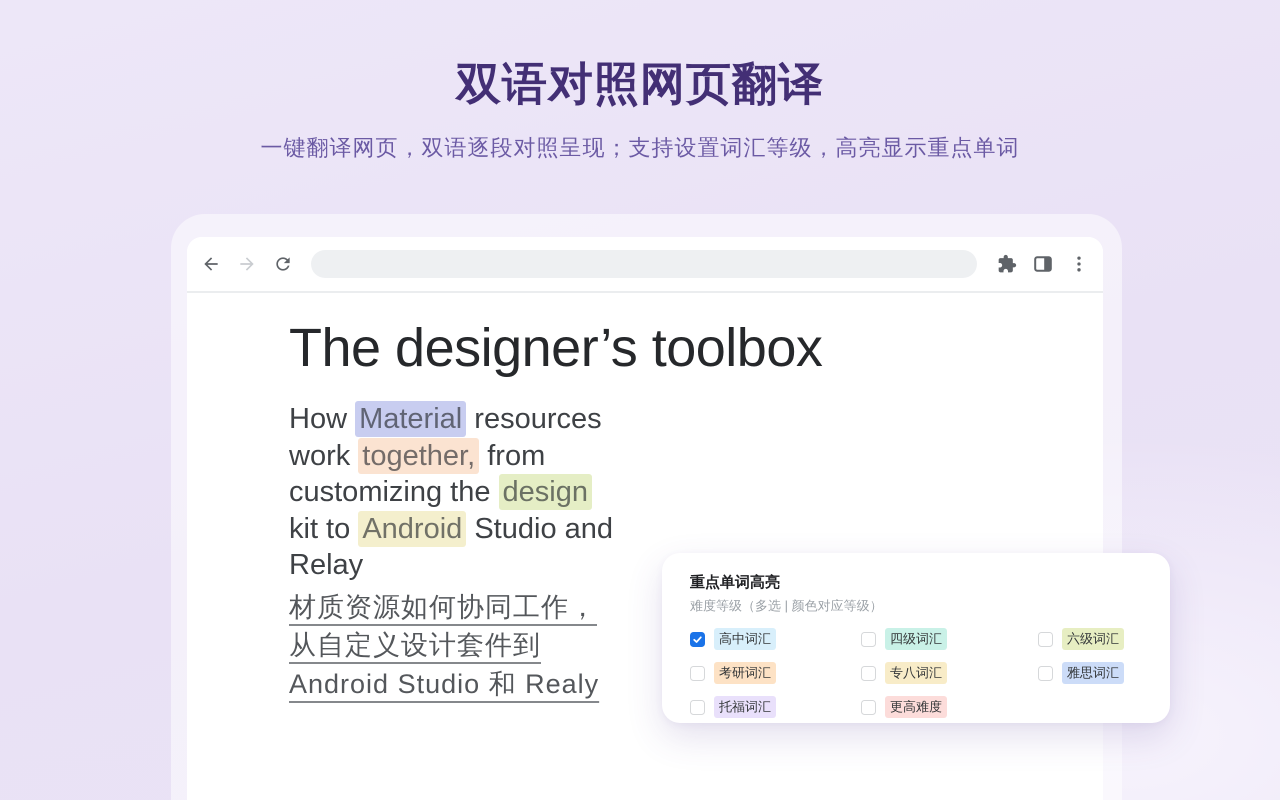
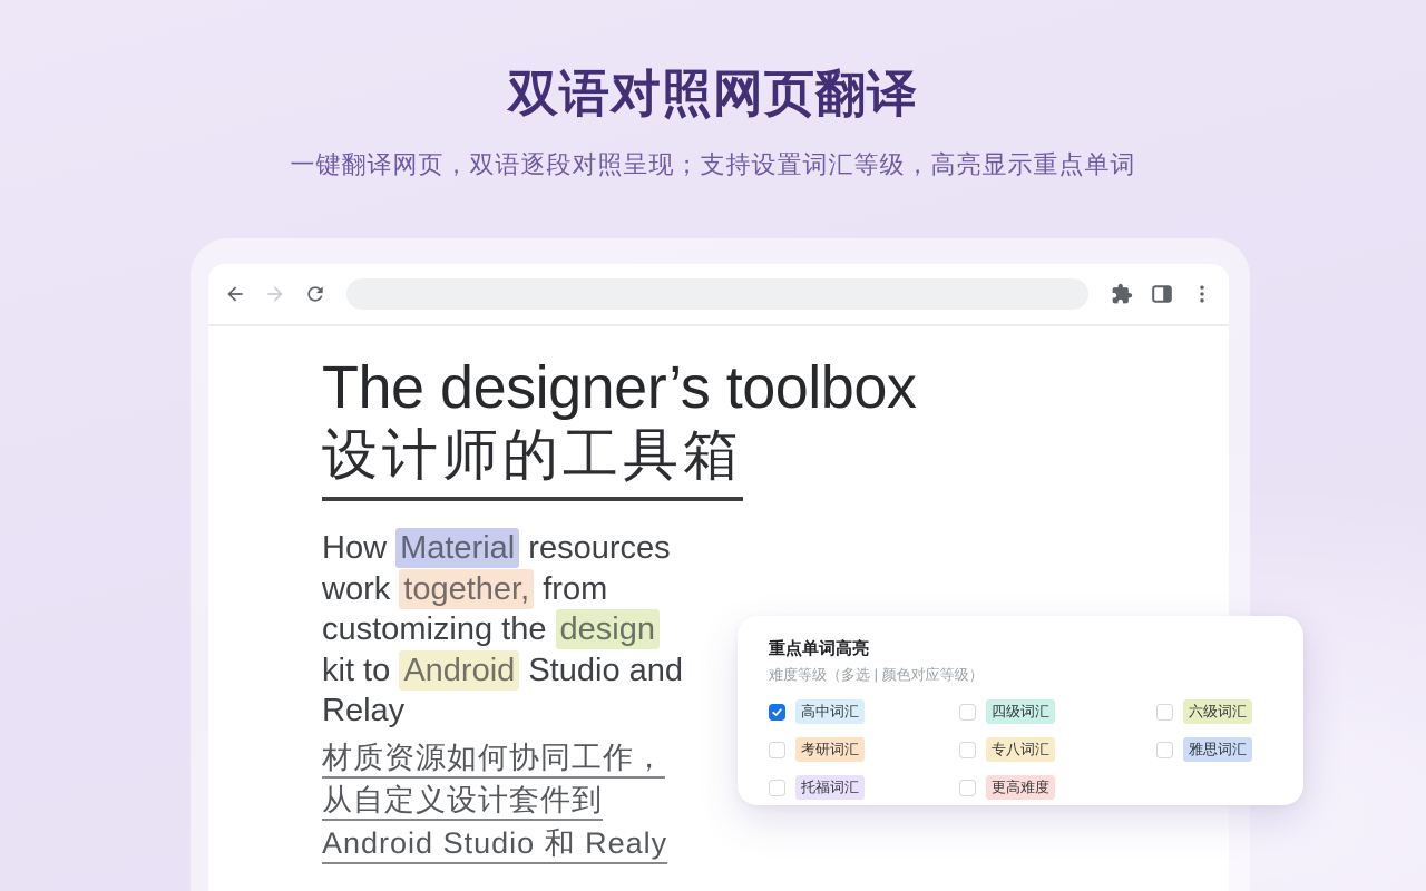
  双语对照网页翻译
  一键翻译网页，双语逐段对照呈现；支持设置词汇等级，高亮显示重点单词
  The designer’s toolbox
+ 设计师的工具箱
  How Material resources
  work together, from
  customizing the design
  kit to Android Studio and
  Relay
  材质资源如何协同工作，
  从自定义设计套件到
  Android Studio 和 Realy
  重点单词高亮
  难度等级（多选 | 颜色对应等级）
  高中词汇
  四级词汇
  六级词汇
  考研词汇
  专八词汇
  雅思词汇
  托福词汇
  更高难度
